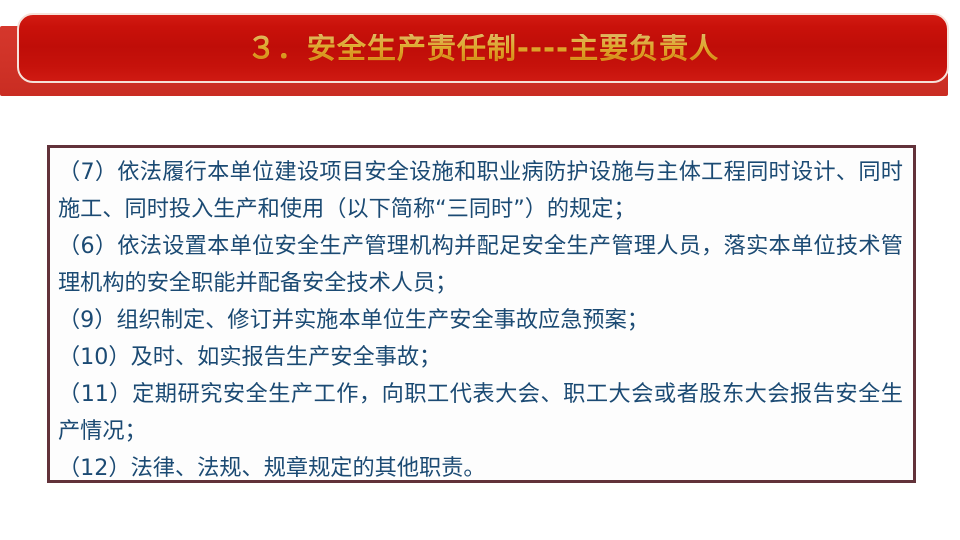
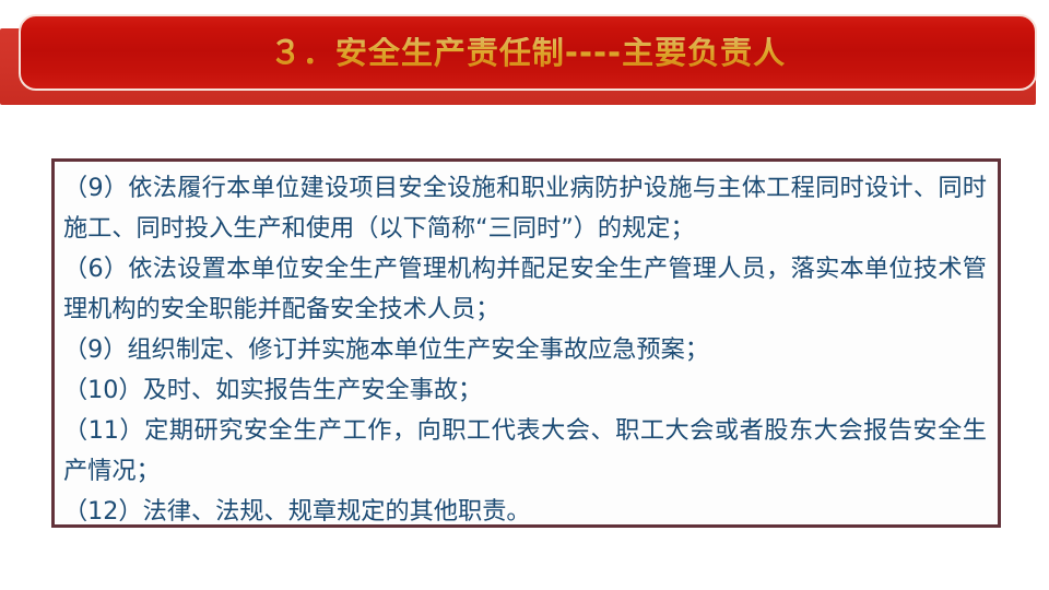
  ３．安全生产责任制----主要负责人
- （7）依法履行本单位建设项目安全设施和职业病防护设施与主体工程同时设计、同时施工、同时投入生产和使用（以下简称“三同时”）的规定；
+ （9）依法履行本单位建设项目安全设施和职业病防护设施与主体工程同时设计、同时施工、同时投入生产和使用（以下简称“三同时”）的规定；
  （6）依法设置本单位安全生产管理机构并配足安全生产管理人员，落实本单位技术管理机构的安全职能并配备安全技术人员；
  （9）组织制定、修订并实施本单位生产安全事故应急预案；
  （10）及时、如实报告生产安全事故；
  （11）定期研究安全生产工作，向职工代表大会、职工大会或者股东大会报告安全生产情况；
  （12）法律、法规、规章规定的其他职责。
